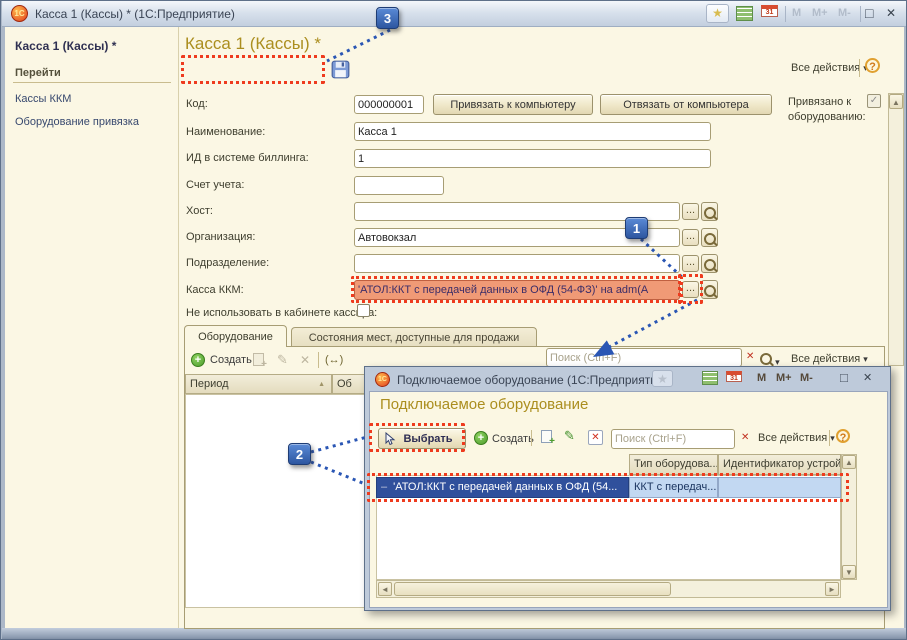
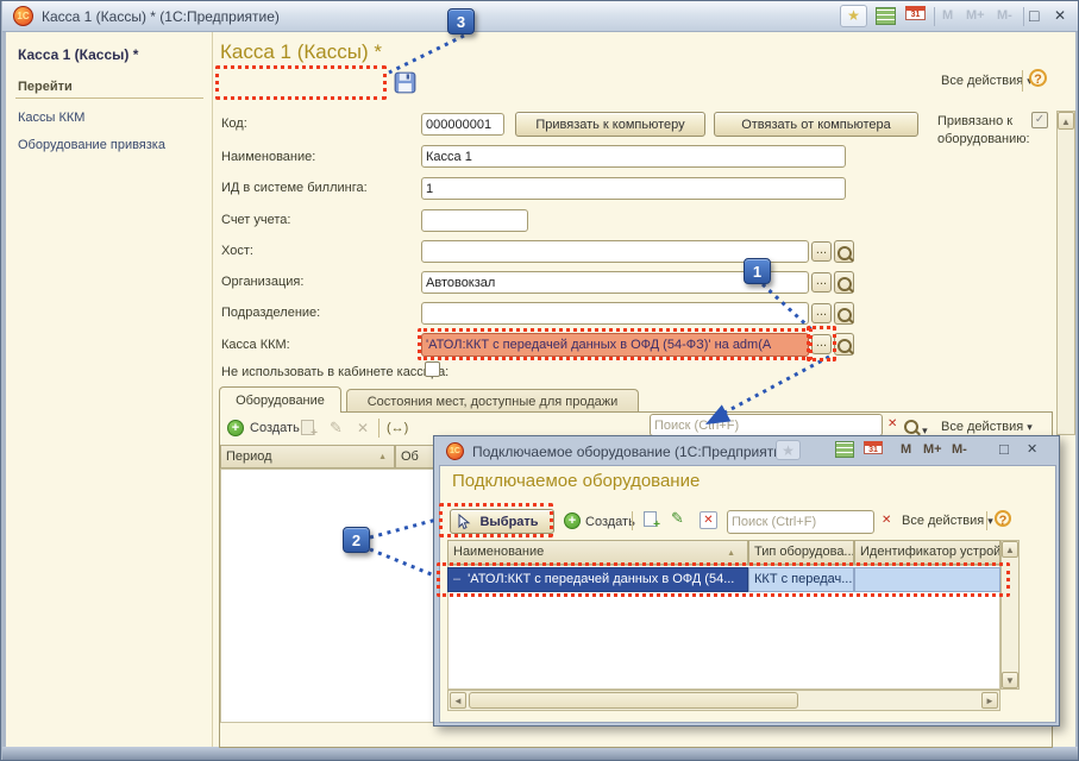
  1С
  Касса 1 (Кассы) * (1С:Предприятие)
  ★
  M
  M+
  M-
  □
  ✕
  Касса 1 (Кассы) *
  Перейти
  Кассы ККМ
  Оборудование привязка
  Касса 1 (Кассы) *
  Все действия
  ?
  Код:
  000000001
  Привязать к компьютеру
  Отвязать от компьютера
  Привязано к
  оборудованию:
  ✓
  Наименование:
  Касса 1
  ИД в системе биллинга:
  1
  Счет учета:
  Хост:
  ...
  Организация:
  Автовокзал
  ...
  Подразделение:
  ...
  Касса ККМ:
  'АТОЛ:ККТ с передачей данных в ОФД (54-ФЗ)' на adm(A
  ...
  Не использовать в кабинете касса:
  Оборудование
  Состояния мест, доступные для продажи
  +
  Создать
  ✎
  ✕
  (↔)
  Поиск (Ctrl+F)
  ✕
  ▾
  Все действия ▾
  Период
  Об
  ▲
  Подключаемое оборудование (1С:Предприят
  ★
  M
  M+
  M-
  □
  ✕
  Подключаемое оборудование
  Выбрать
  +
  Создат
  ✎
  ✕
  Поиск (Ctrl+F)
  ✕
  Все действия ▾
  ?
+ Наименование
  Тип оборудова..
  Идентификатор устрой
  – 'АТОЛ:ККТ с передачей данных в ОФД (54...
  ККТ с передач...
  ▲
  ▼
  ◄
  ►
  3
  1
  2
